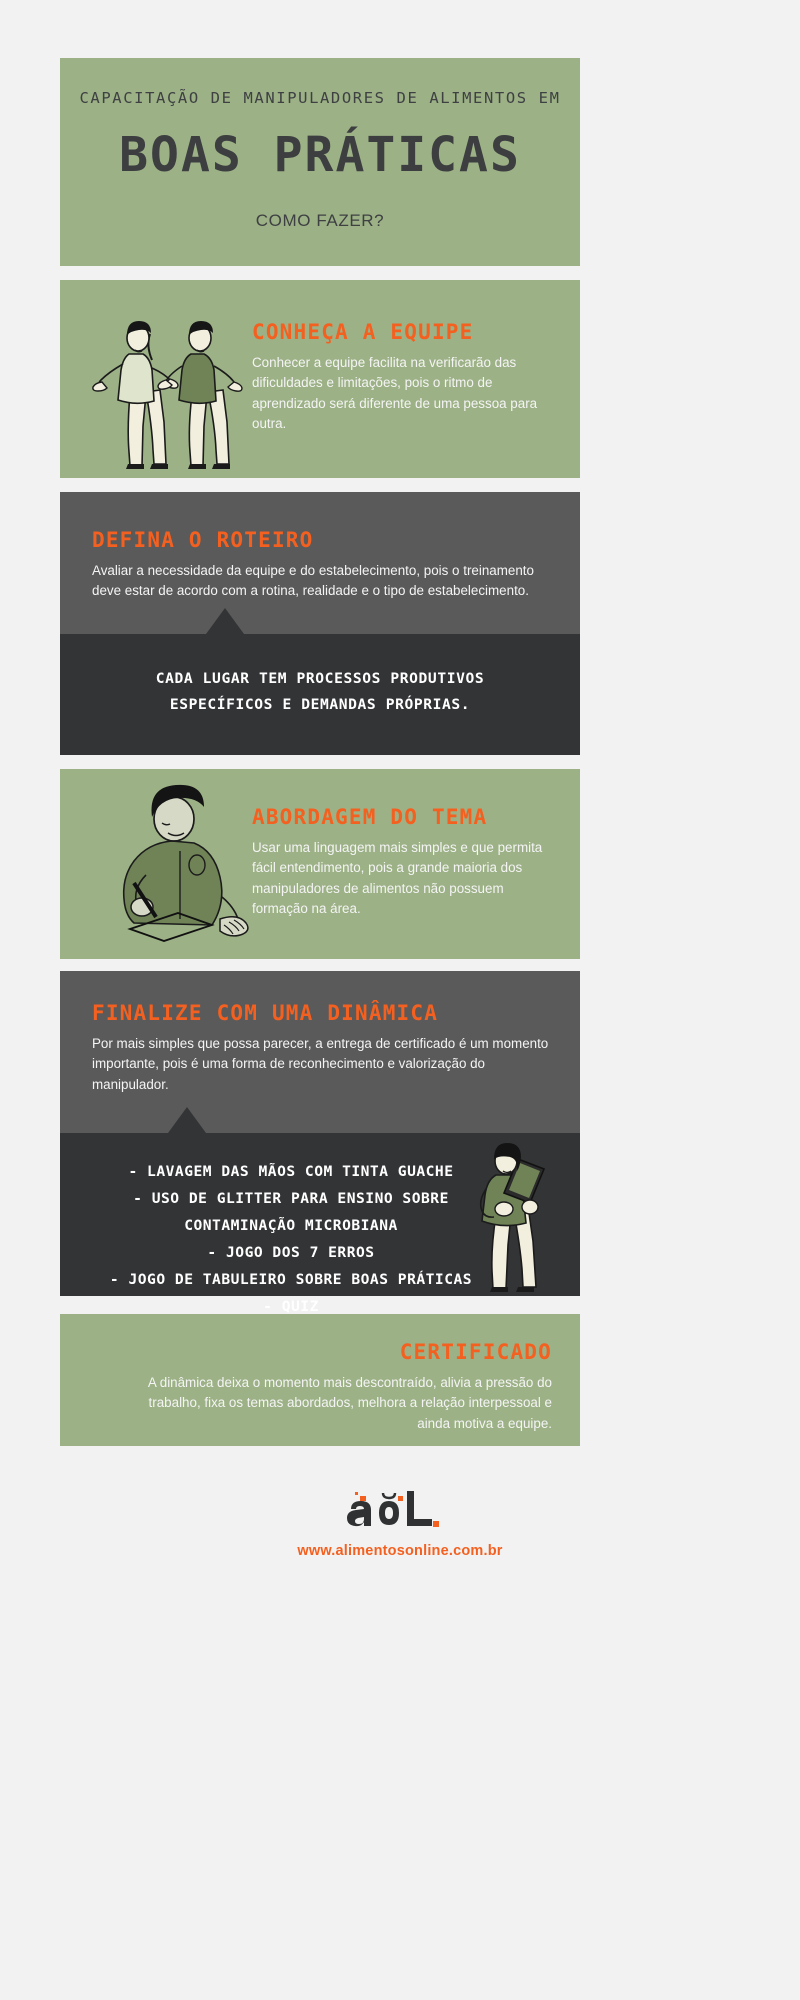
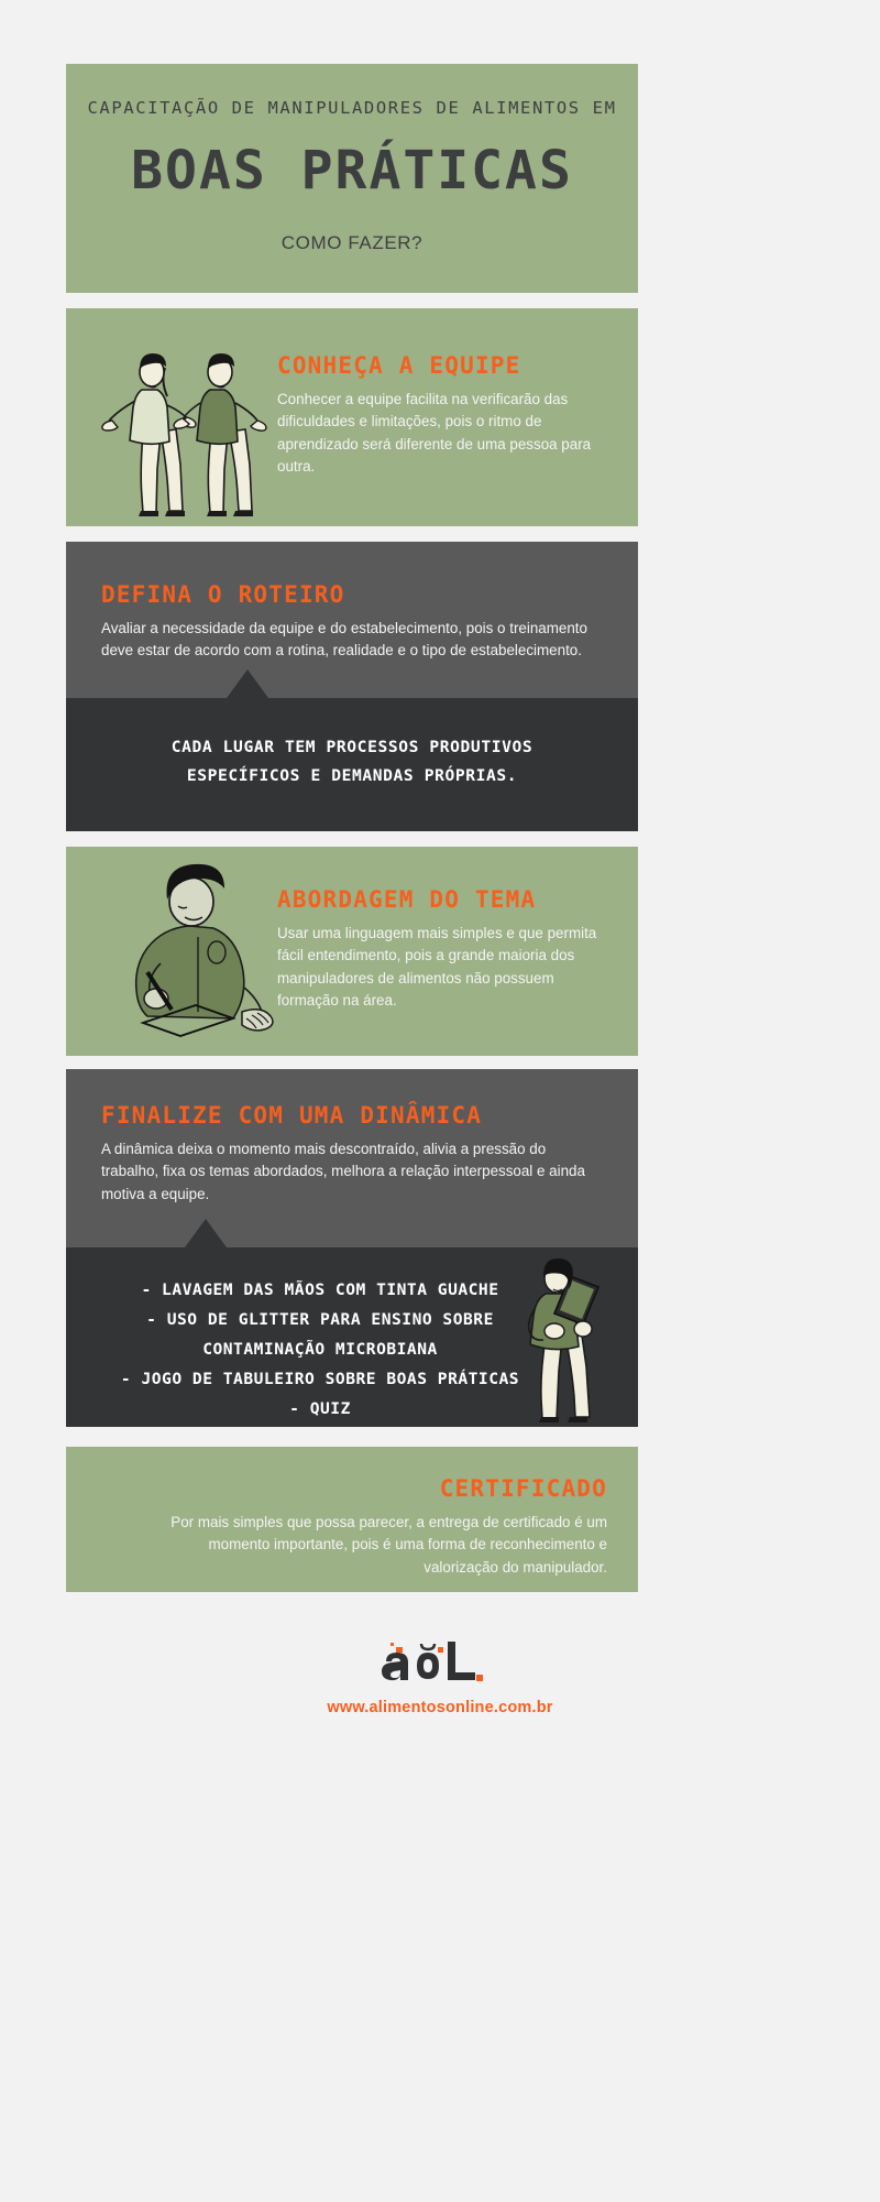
  CAPACITAÇÃO DE MANIPULADORES DE ALIMENTOS EM
  BOAS PRÁTICAS
  COMO FAZER?
  CONHEÇA A EQUIPE
  Conhecer a equipe facilita na verificarão das dificuldades e limitações, pois o ritmo de aprendizado será diferente de uma pessoa para outra.
  DEFINA O ROTEIRO
  Avaliar a necessidade da equipe e do estabelecimento, pois o treinamento deve estar de acordo com a rotina, realidade e o tipo de estabelecimento.
  CADA LUGAR TEM PROCESSOS PRODUTIVOS
  ESPECÍFICOS E DEMANDAS PRÓPRIAS.
  ABORDAGEM DO TEMA
  Usar uma linguagem mais simples e que permita fácil entendimento, pois a grande maioria dos manipuladores de alimentos não possuem formação na área.
  FINALIZE COM UMA DINÂMICA
- Por mais simples que possa parecer, a entrega de certificado é um momento importante, pois é uma forma de reconhecimento e valorização do manipulador.
+ A dinâmica deixa o momento mais descontraído, alivia a pressão do trabalho, fixa os temas abordados, melhora a relação interpessoal e ainda motiva a equipe.
  - LAVAGEM DAS MÃOS COM TINTA GUACHE
  - USO DE GLITTER PARA ENSINO SOBRE
  CONTAMINAÇÃO MICROBIANA
- - JOGO DOS 7 ERROS
  - JOGO DE TABULEIRO SOBRE BOAS PRÁTICAS
  - QUIZ
  CERTIFICADO
- A dinâmica deixa o momento mais descontraído, alivia a pressão do trabalho, fixa os temas abordados, melhora a relação interpessoal e ainda motiva a equipe.
+ Por mais simples que possa parecer, a entrega de certificado é um momento importante, pois é uma forma de reconhecimento e valorização do manipulador.
  www.alimentosonline.com.br
